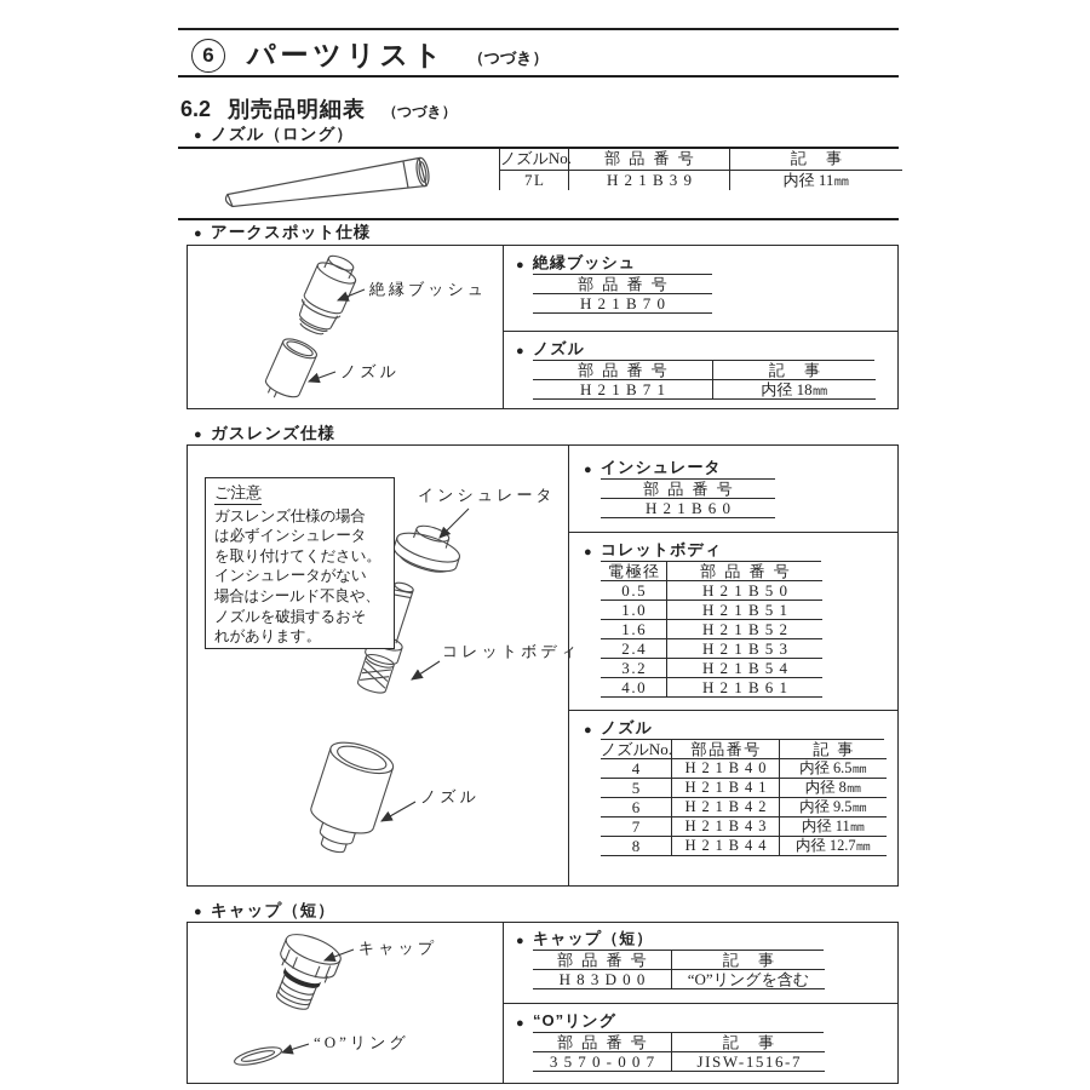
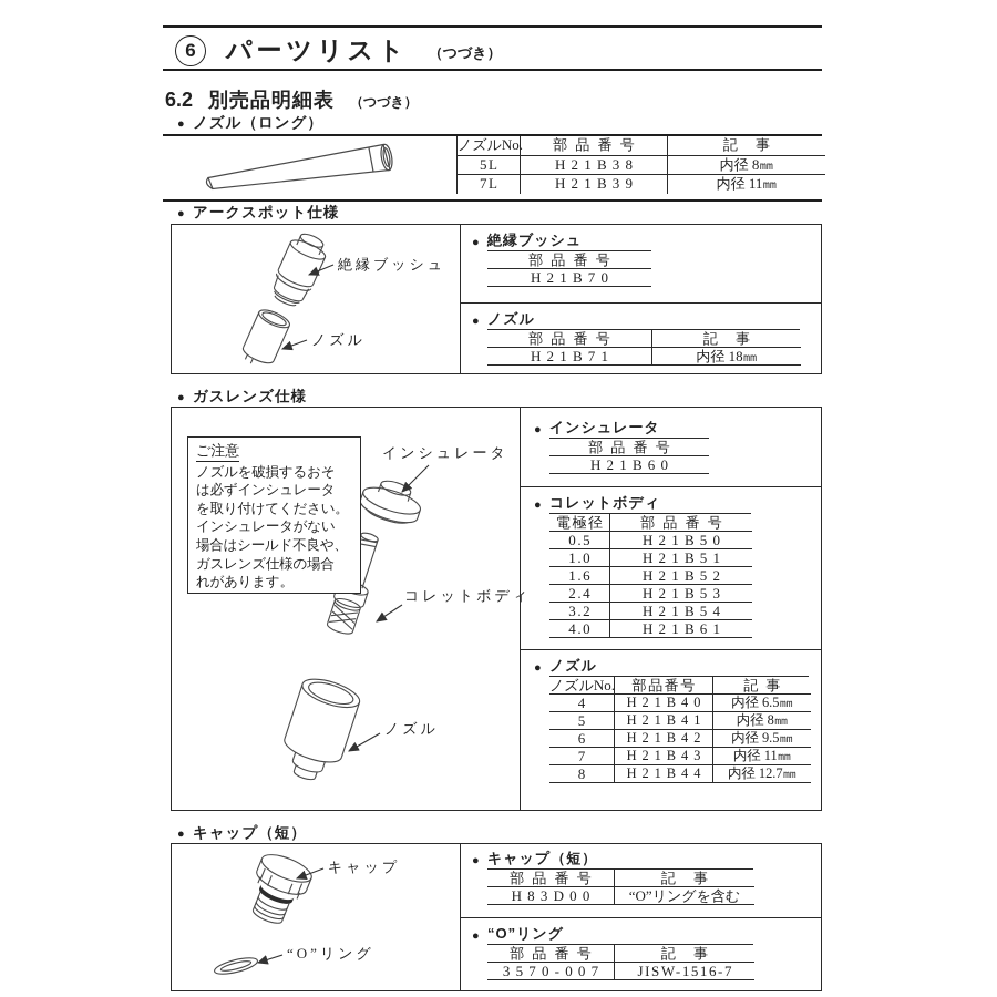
  6
  パーツリスト
  （つづき）
  6.2
  別売品明細表
  （つづき）
  ノズル（ロング）
  ノズルNo.	部品番号	記事
+ 5L	H21B38	内径 8㎜
  7L	H21B39	内径 11㎜
  アークスポット仕様
  絶縁ブッシュ
  ノズル
  絶縁ブッシュ
  部品番号
  H21B70
  ノズル
  部品番号	記事
  H21B71	内径 18㎜
  ガスレンズ仕様
  ご注意
- ガスレンズ仕様の場合
+ ノズルを破損するおそ
  は必ずインシュレータ
  を取り付けてください。
  インシュレータがない
  場合はシールド不良や、
- ノズルを破損するおそ
+ ガスレンズ仕様の場合
  れがあります。
  インシュレータ
  コレットボディ
  ノズル
  インシュレータ
  部品番号
  H21B60
  コレットボディ
  電極径	部品番号
  0.5	H21B50
  1.0	H21B51
  1.6	H21B52
  2.4	H21B53
  3.2	H21B54
  4.0	H21B61
  ノズル
  ノズルNo.	部品番号	記事
  4	H21B40	内径 6.5㎜
  5	H21B41	内径 8㎜
  6	H21B42	内径 9.5㎜
  7	H21B43	内径 11㎜
  8	H21B44	内径 12.7㎜
  キャップ（短）
  キャップ
  “O”リング
  キャップ（短）
  部品番号	記事
  H83D00	“O”リングを含む
  “O”リング
  部品番号	記事
  3570-007	JISW-1516-7
